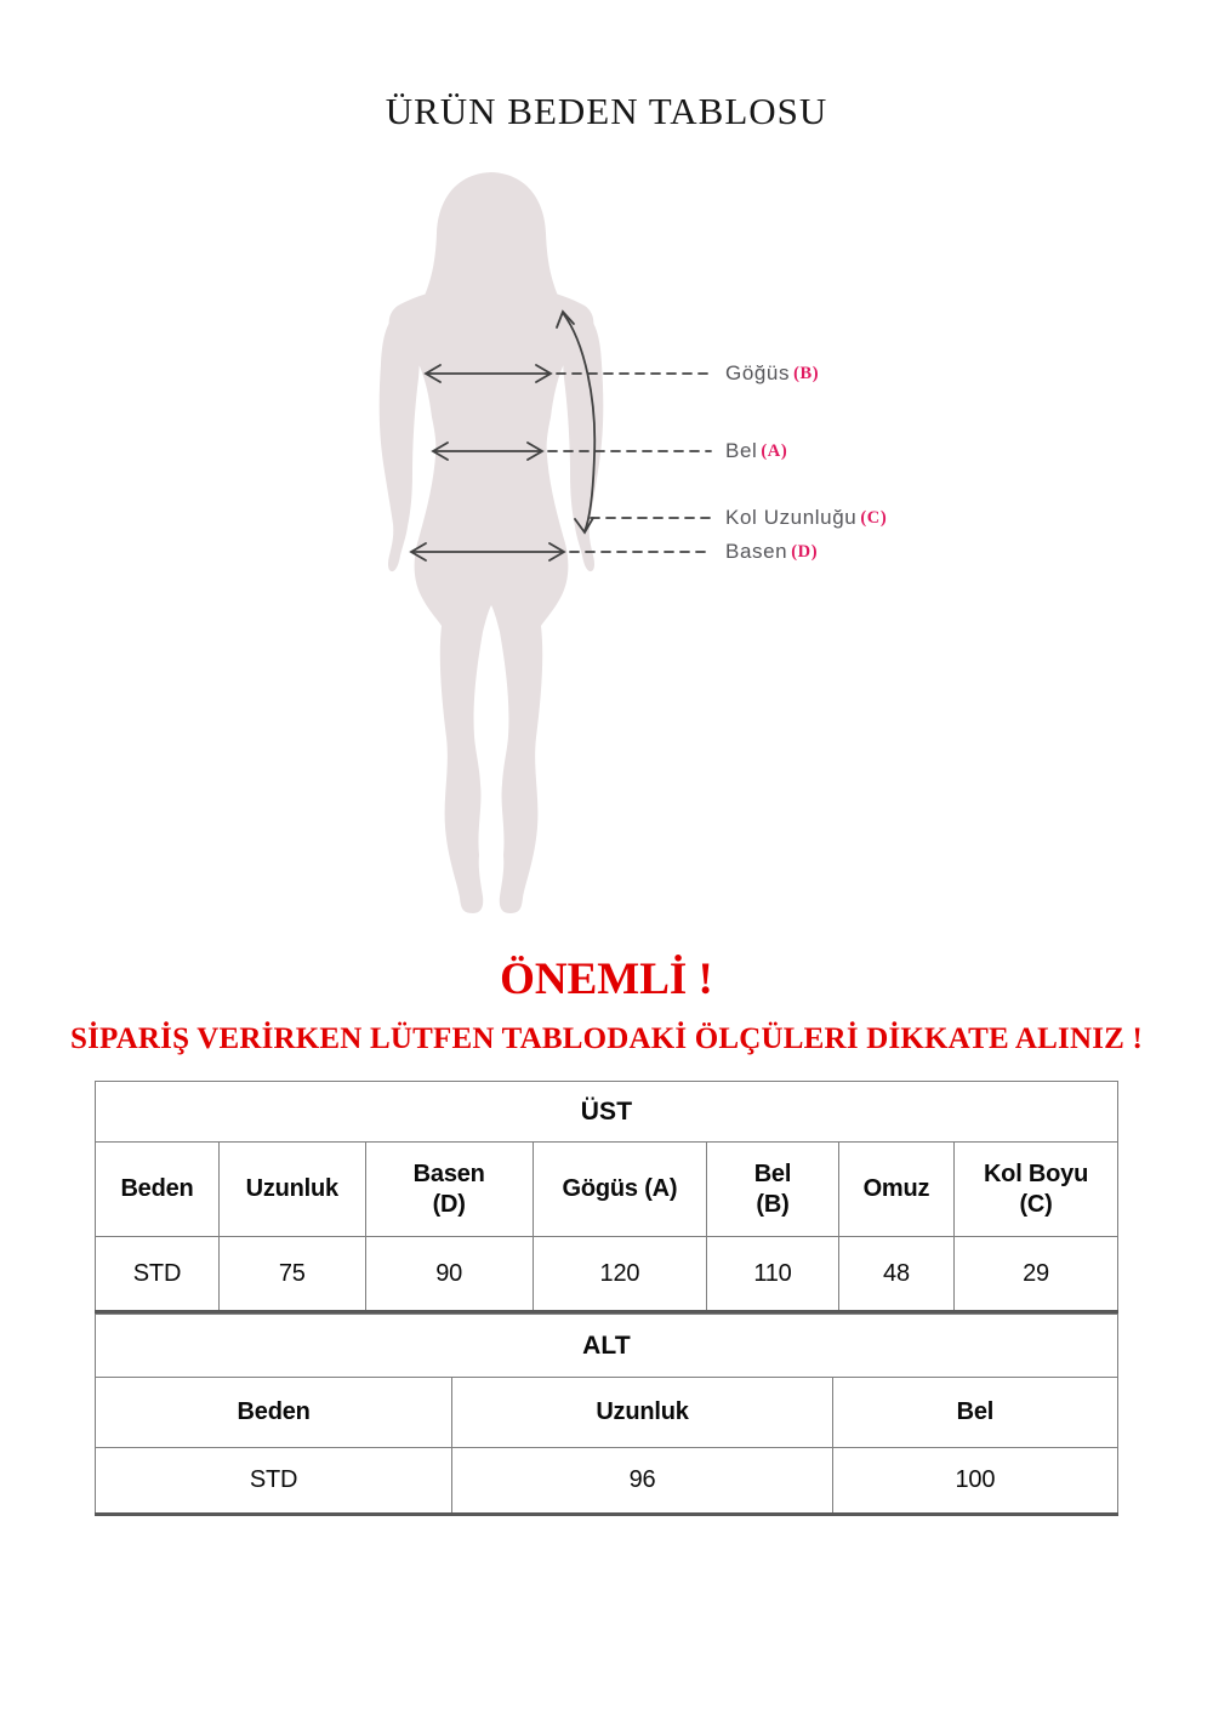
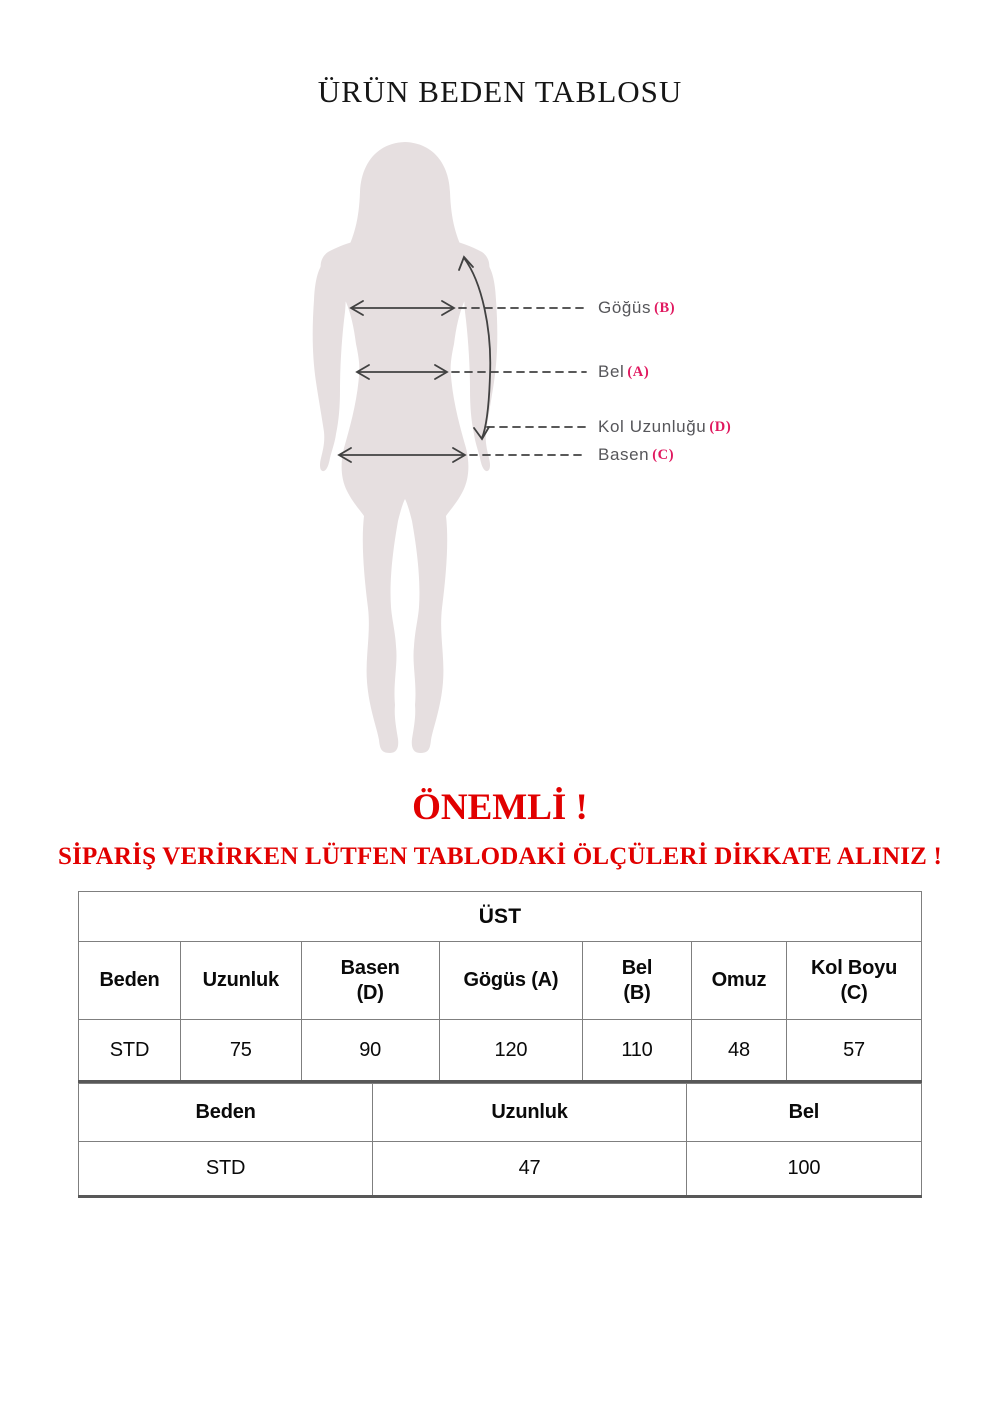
  ÜRÜN BEDEN TABLOSU
  Göğüs
  (B)
  Bel
  (A)
  Kol Uzunluğu
- (C)
+ (D)
  Basen
- (D)
+ (C)
  ÖNEMLİ !
  SİPARİŞ VERİRKEN LÜTFEN TABLODAKİ ÖLÇÜLERİ DİKKATE ALINIZ !
  ÜST
  Beden	Uzunluk	Basen (D)	Gögüs (A)	Bel (B)	Omuz	Kol Boyu (C)
- STD	75	90	120	110	48	29
+ STD	75	90	120	110	48	57
- ALT
  Beden	Uzunluk	Bel
- STD	96	100
+ STD	47	100
